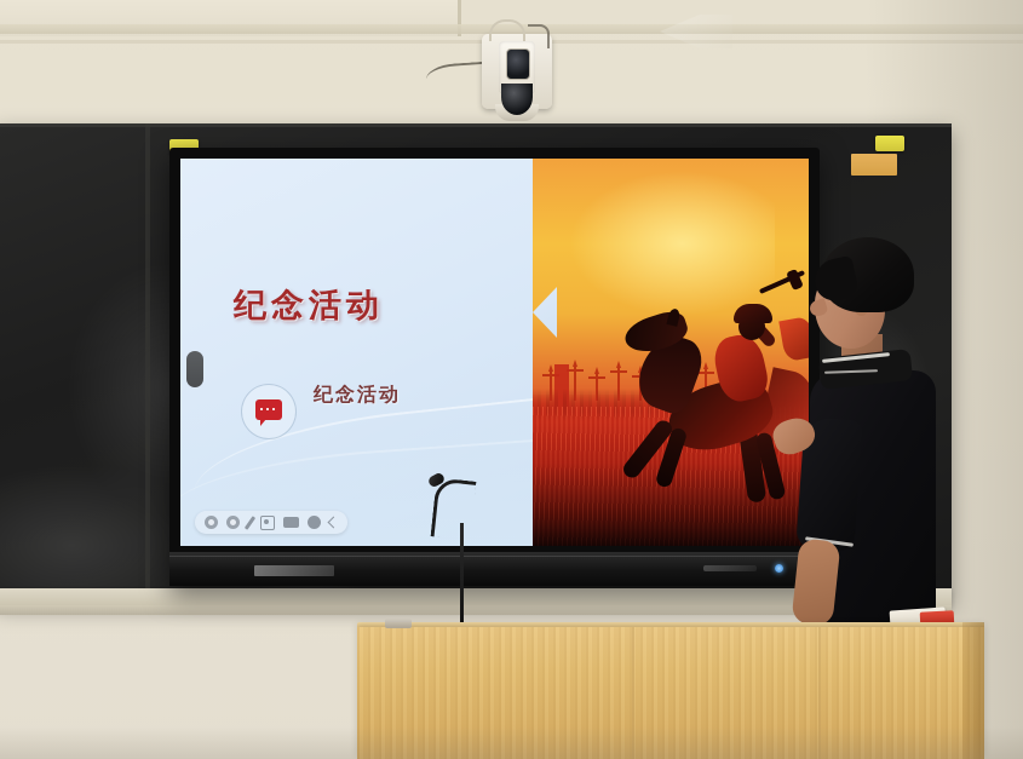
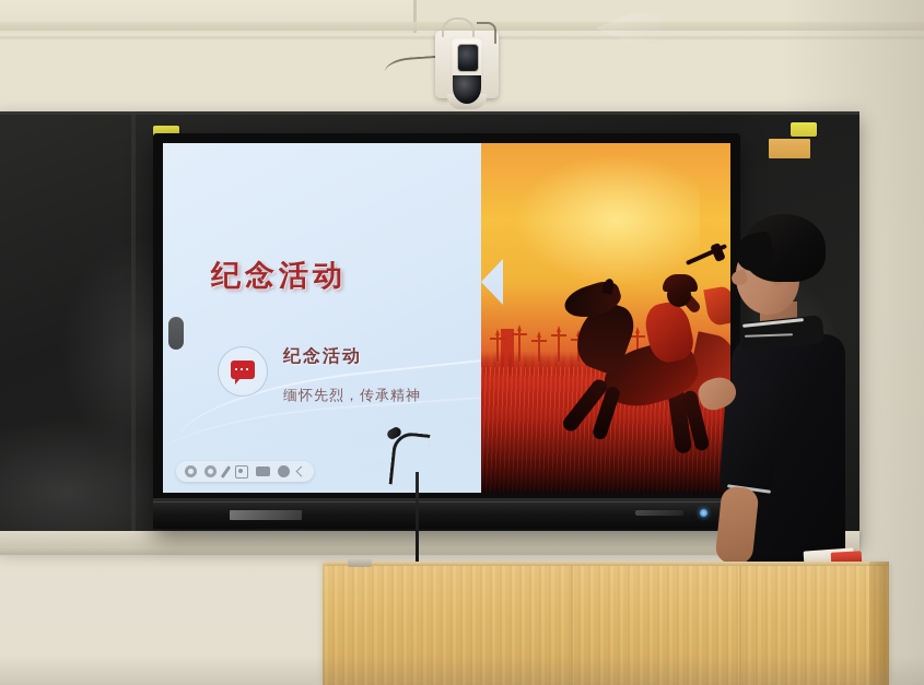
  纪念活动
  纪念活动
+ 缅怀先烈，传承精神
